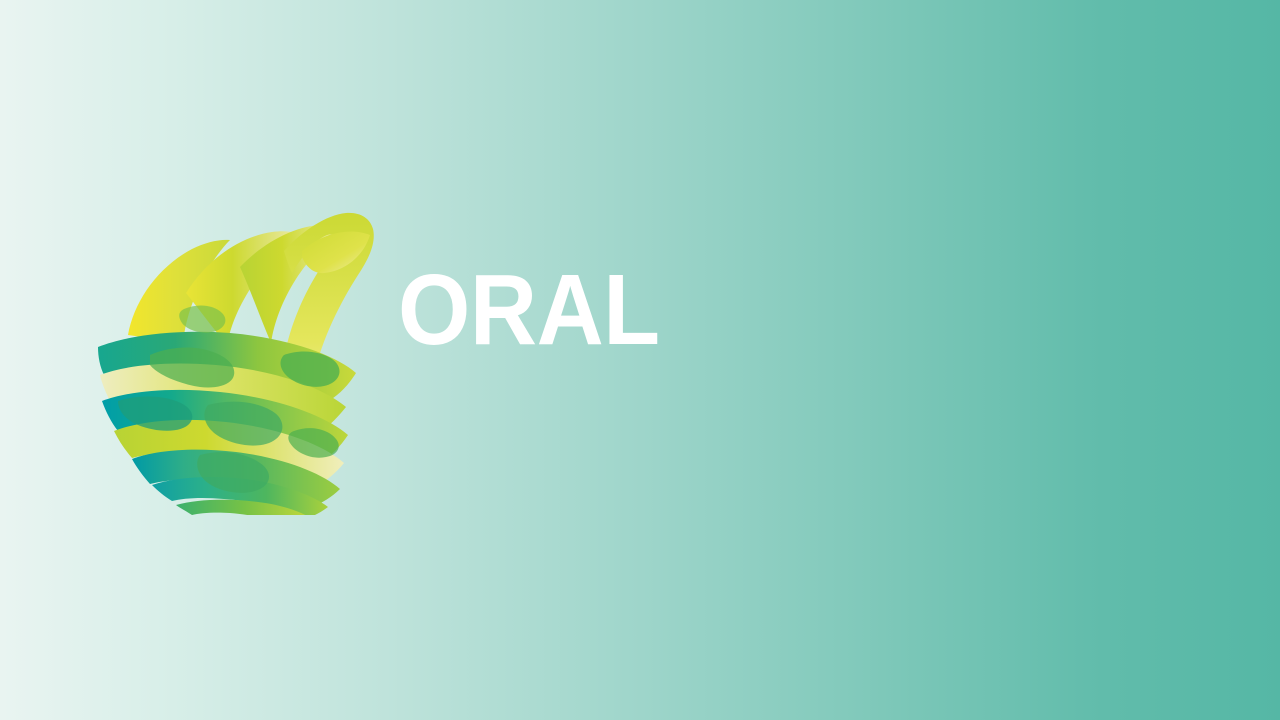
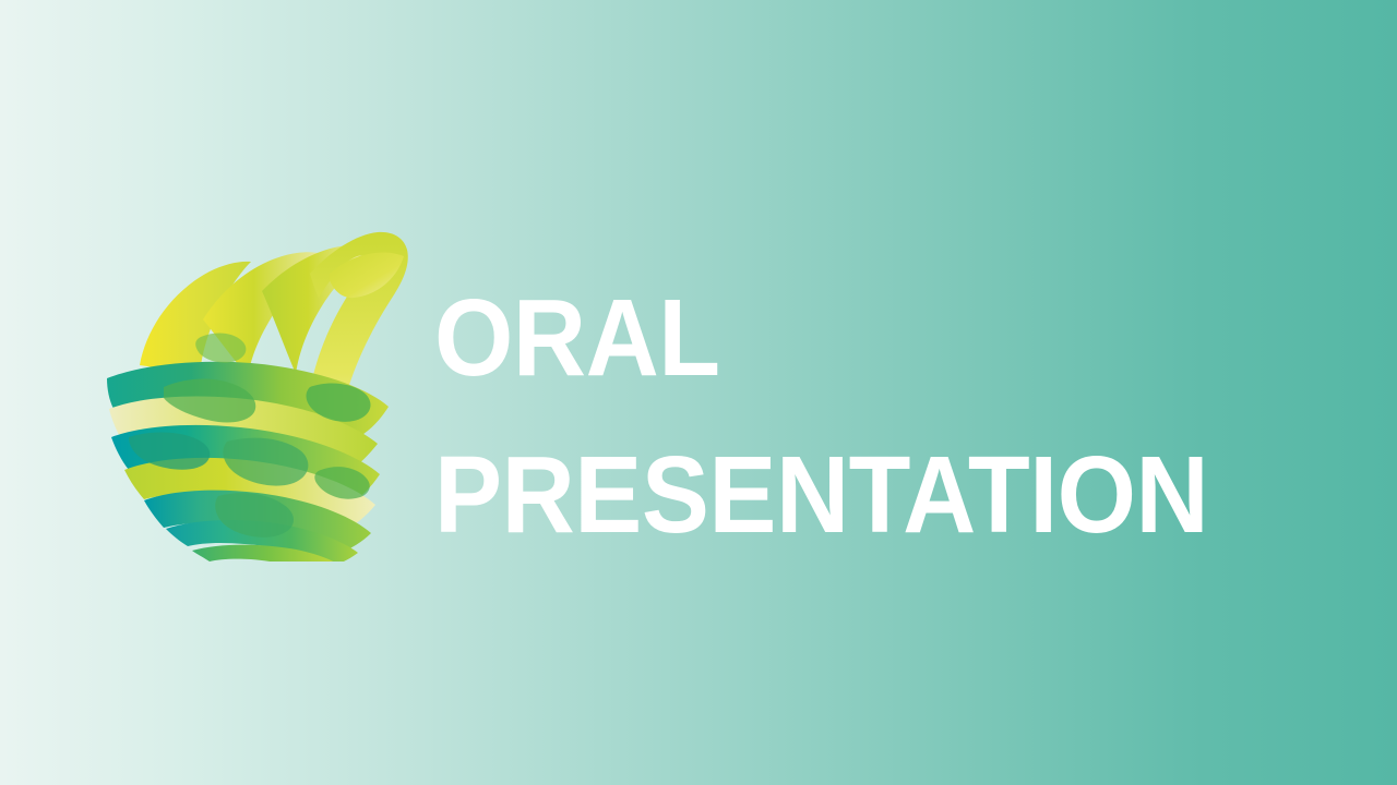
  ORAL
+ PRESENTATION
